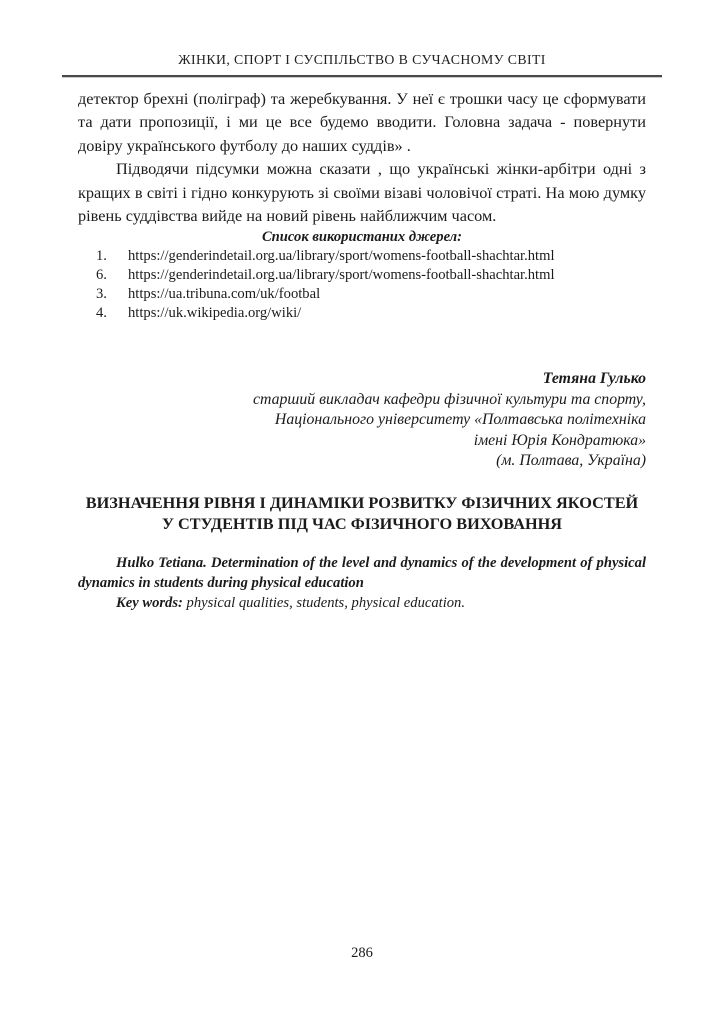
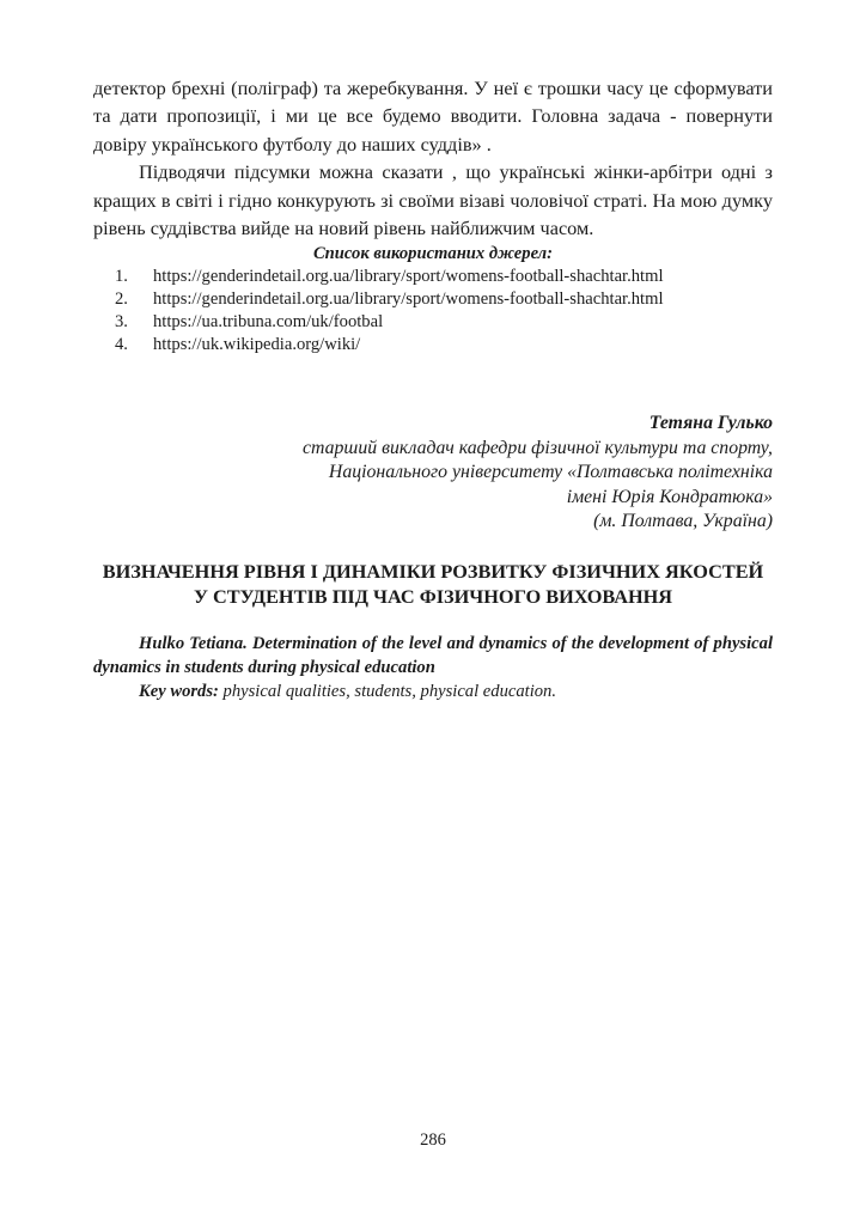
- ЖІНКИ, СПОРТ І СУСПІЛЬСТВО В СУЧАСНОМУ СВІТІ
  детектор брехні (поліграф) та жеребкування. У неї є трошки часу це сформувати та дати пропозиції, і ми це все будемо вводити. Головна задача - повернути довіру українського футболу до наших суддів» .
  Підводячи підсумки можна сказати , що українські жінки-арбітри одні з кращих в світі і гідно конкурують зі своїми візаві чоловічої страті. На мою думку рівень суддівства вийде на новий рівень найближчим часом.
  Список використаних джерел:
  1.
  https://genderindetail.org.ua/library/sport/womens-football-shachtar.html
- 6.
+ 2.
  https://genderindetail.org.ua/library/sport/womens-football-shachtar.html
  3.
  https://ua.tribuna.com/uk/footbal
  4.
  https://uk.wikipedia.org/wiki/
  Тетяна Гулько
  старший викладач кафедри фізичної культури та спорту,
  Національного університету «Полтавська політехніка
  імені Юрія Кондратюка»
  (м. Полтава, Україна)
  ВИЗНАЧЕННЯ РІВНЯ І ДИНАМІКИ РОЗВИТКУ ФІЗИЧНИХ ЯКОСТЕЙ У СТУДЕНТІВ ПІД ЧАС ФІЗИЧНОГО ВИХОВАННЯ
  Hulko Tetiana. Determination of the level and dynamics of the development of physical dynamics in students during physical education
  Key words: physical qualities, students, physical education.
  286
